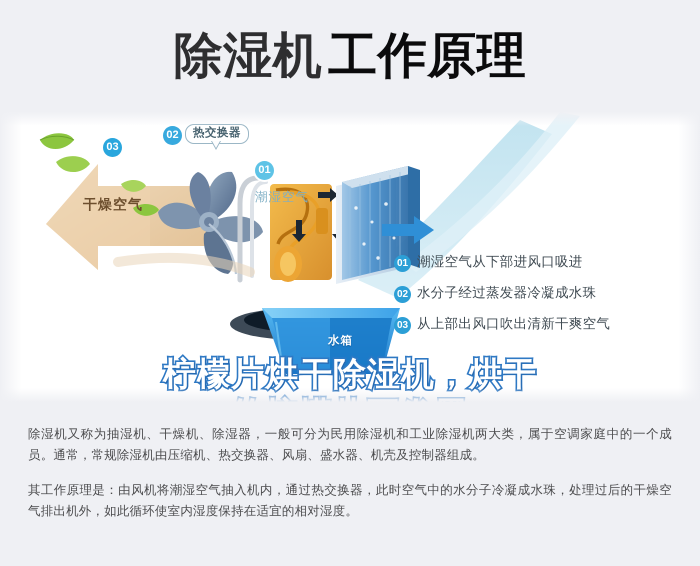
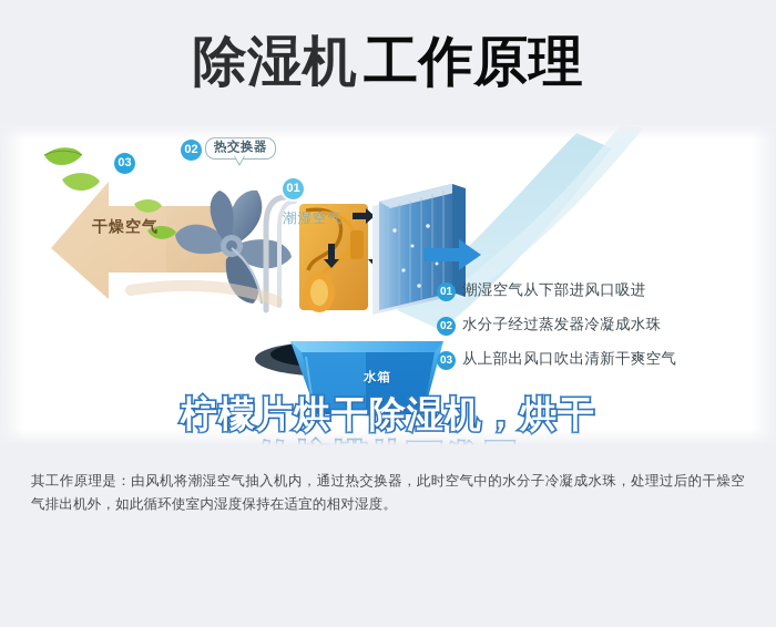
  除湿机工作原理
- 除湿机又称为抽湿机、干燥机、除湿器，一般可分为民用除湿机和工业除湿机两大类，属于空调家庭中的一个成员。通常，常规除湿机由压缩机、热交换器、风扇、盛水器、机壳及控制器组成。
  其工作原理是：由风机将潮湿空气抽入机内，通过热交换器，此时空气中的水分子冷凝成水珠，处理过后的干燥空气排出机外，如此循环使室内湿度保持在适宜的相对湿度。
